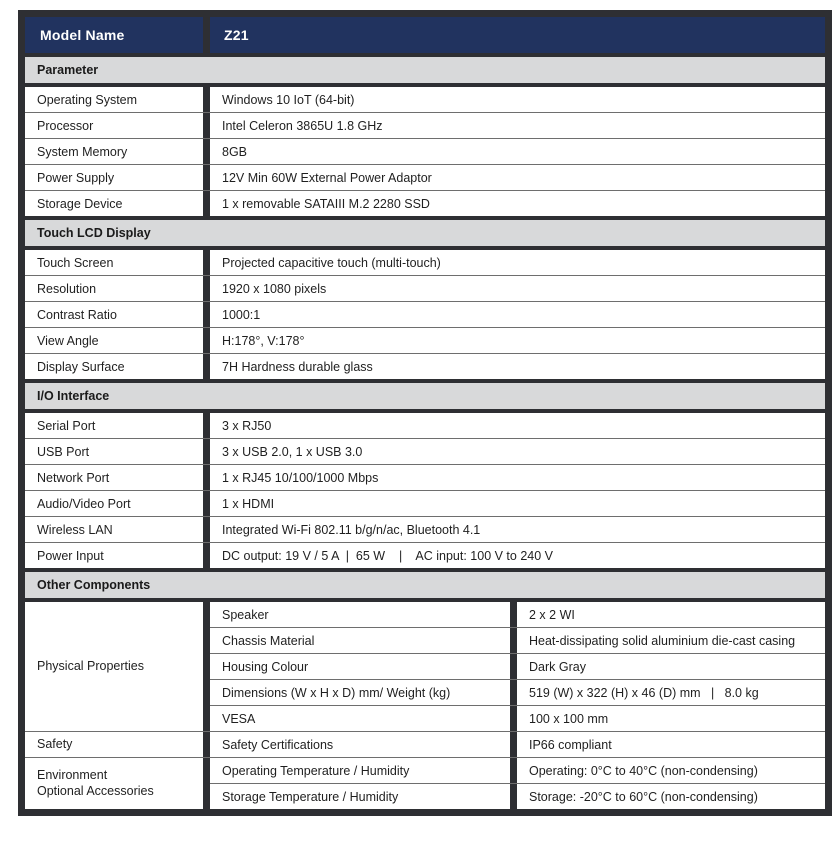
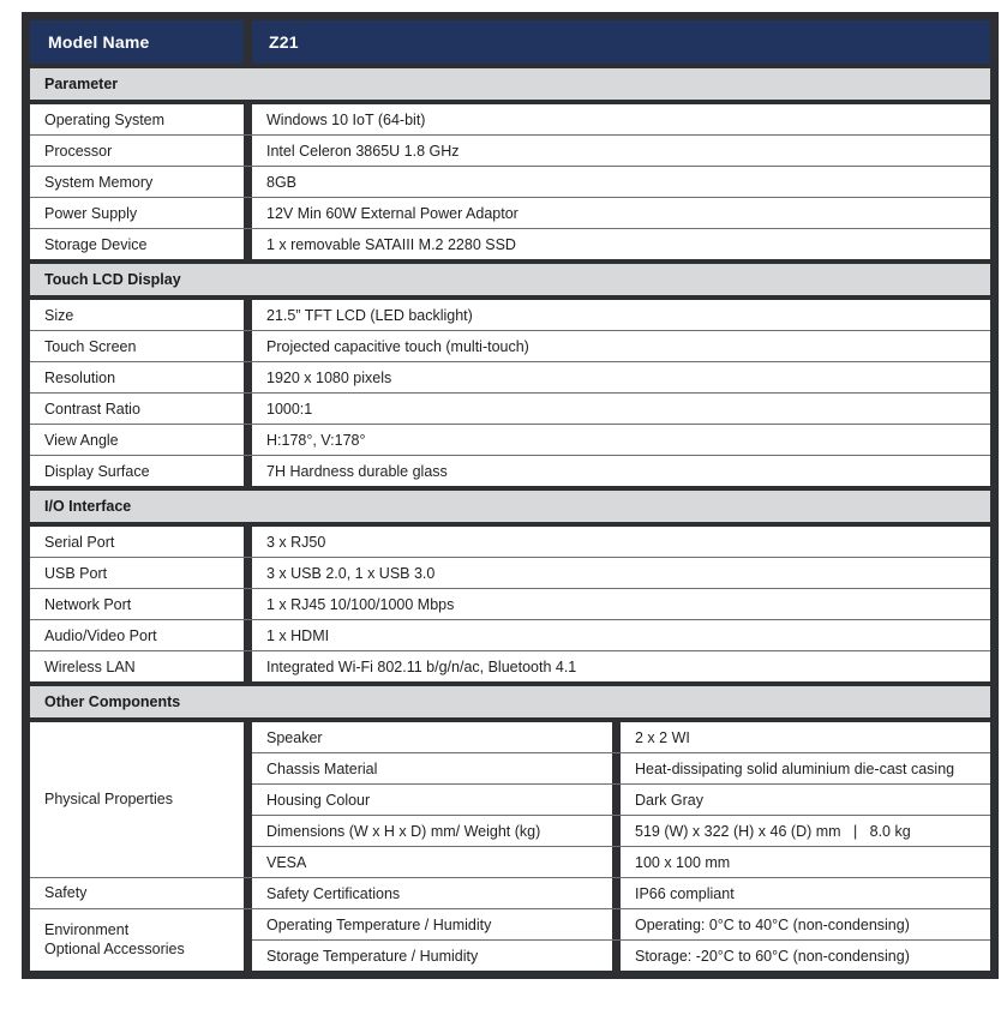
  Model Name
  Z21
  Parameter
  Operating System
  Windows 10 IoT (64-bit)
  Processor
  Intel Celeron 3865U 1.8 GHz
  System Memory
  8GB
  Power Supply
  12V Min 60W External Power Adaptor
  Storage Device
  1 x removable SATAIII M.2 2280 SSD
  Touch LCD Display
+ Size
+ 21.5” TFT LCD (LED backlight)
  Touch Screen
  Projected capacitive touch (multi-touch)
  Resolution
  1920 x 1080 pixels
  Contrast Ratio
  1000:1
  View Angle
  H:178°, V:178°
  Display Surface
  7H Hardness durable glass
  I/O Interface
  Serial Port
  3 x RJ50
  USB Port
  3 x USB 2.0, 1 x USB 3.0
  Network Port
  1 x RJ45 10/100/1000 Mbps
  Audio/Video Port
  1 x HDMI
  Wireless LAN
  Integrated Wi-Fi 802.11 b/g/n/ac, Bluetooth 4.1
- Power Input
- DC output: 19 V / 5 A | 65 W | AC input: 100 V to 240 V
  Other Components
  Physical Properties
  Speaker
  2 x 2 WI
  Chassis Material
  Heat-dissipating solid aluminium die-cast casing
  Housing Colour
  Dark Gray
  Dimensions (W x H x D) mm/ Weight (kg)
  519 (W) x 322 (H) x 46 (D) mm | 8.0 kg
  VESA
  100 x 100 mm
  Safety
  Safety Certifications
  IP66 compliant
  Environment
  Optional Accessories
  Operating Temperature / Humidity
  Operating: 0°C to 40°C (non-condensing)
  Storage Temperature / Humidity
  Storage: -20°C to 60°C (non-condensing)
